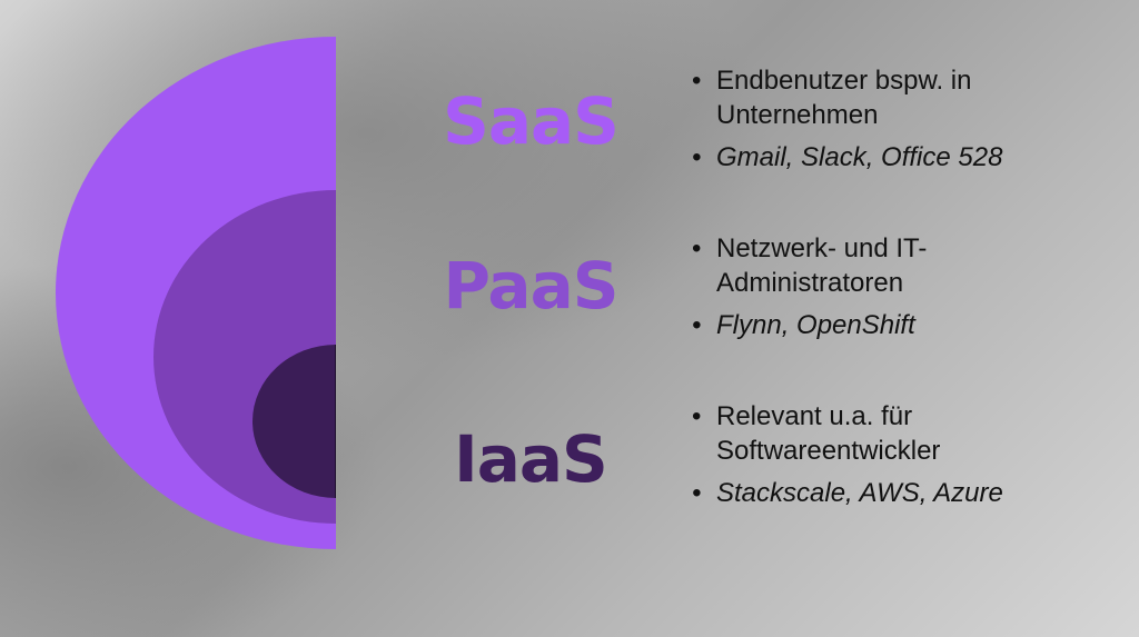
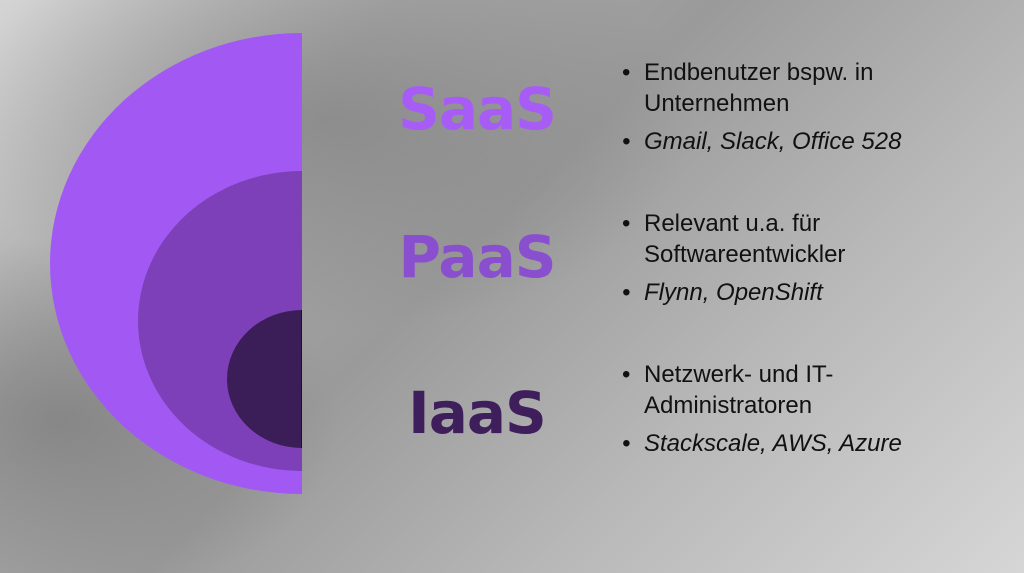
  SaaS
  PaaS
  IaaS
  Endbenutzer bspw. in Unternehmen
  Gmail, Slack, Office 528
- Netzwerk- und IT-Administratoren
+ Relevant u.a. für Softwareentwickler
  Flynn, OpenShift
- Relevant u.a. für Softwareentwickler
+ Netzwerk- und IT-Administratoren
  Stackscale, AWS, Azure
